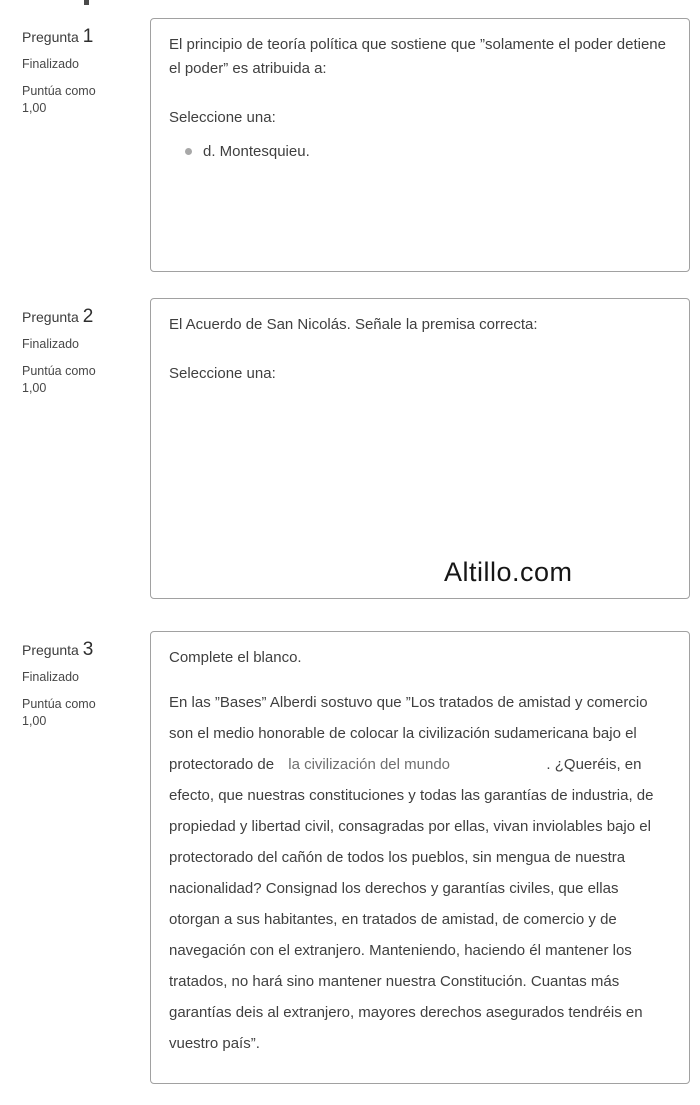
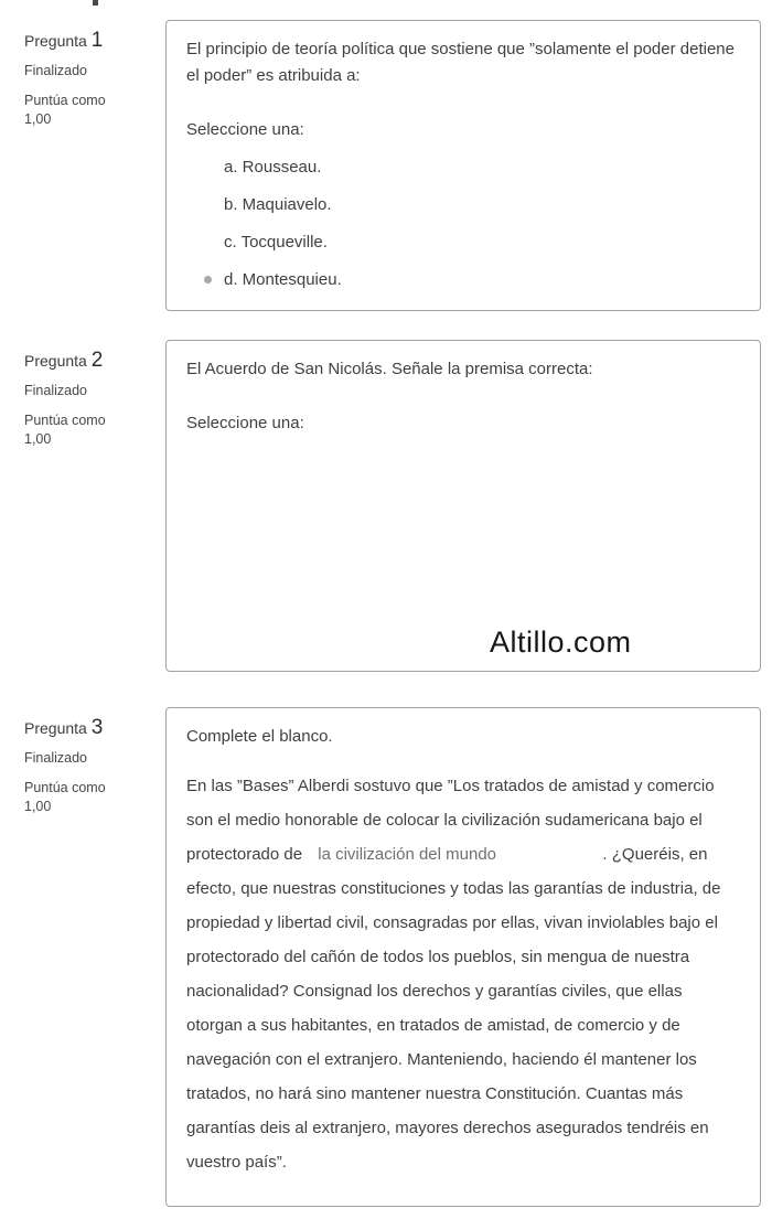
  Pregunta 1
  Finalizado
  Puntúa como 1,00
  El principio de teoría política que sostiene que ”solamente el poder detiene el poder” es atribuida a:
  Seleccione una:
+ a. Rousseau.
+ b. Maquiavelo.
+ c. Tocqueville.
  d. Montesquieu.
  Pregunta 2
  Finalizado
  Puntúa como 1,00
  El Acuerdo de San Nicolás. Señale la premisa correcta:
  Seleccione una:
  Altillo.com
  Pregunta 3
  Finalizado
  Puntúa como 1,00
  Complete el blanco.
  En las ”Bases” Alberdi sostuvo que ”Los tratados de amistad y comercio son el medio honorable de colocar la civilización sudamericana bajo el protectorado de la civilización del mundo . ¿Queréis, en efecto, que nuestras constituciones y todas las garantías de industria, de propiedad y libertad civil, consagradas por ellas, vivan inviolables bajo el protectorado del cañón de todos los pueblos, sin mengua de nuestra nacionalidad? Consignad los derechos y garantías civiles, que ellas otorgan a sus habitantes, en tratados de amistad, de comercio y de navegación con el extranjero. Manteniendo, haciendo él mantener los tratados, no hará sino mantener nuestra Constitución. Cuantas más garantías deis al extranjero, mayores derechos asegurados tendréis en vuestro país”.
